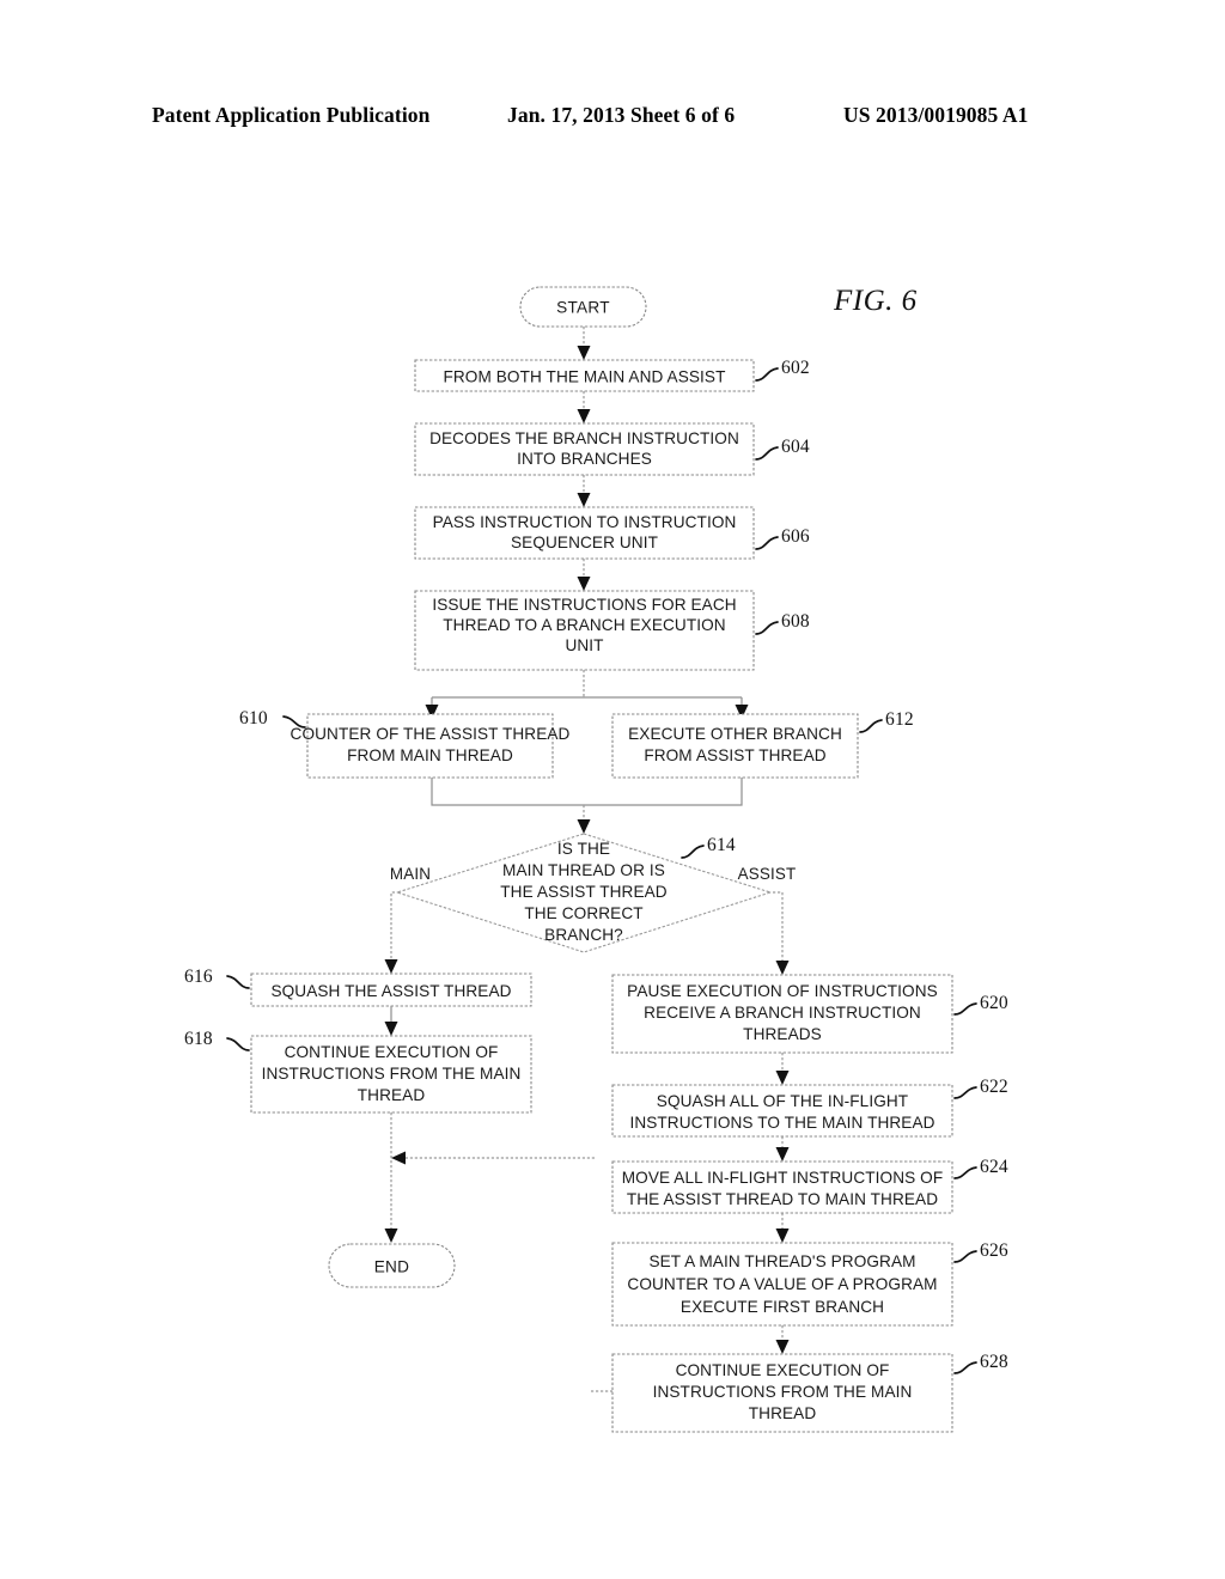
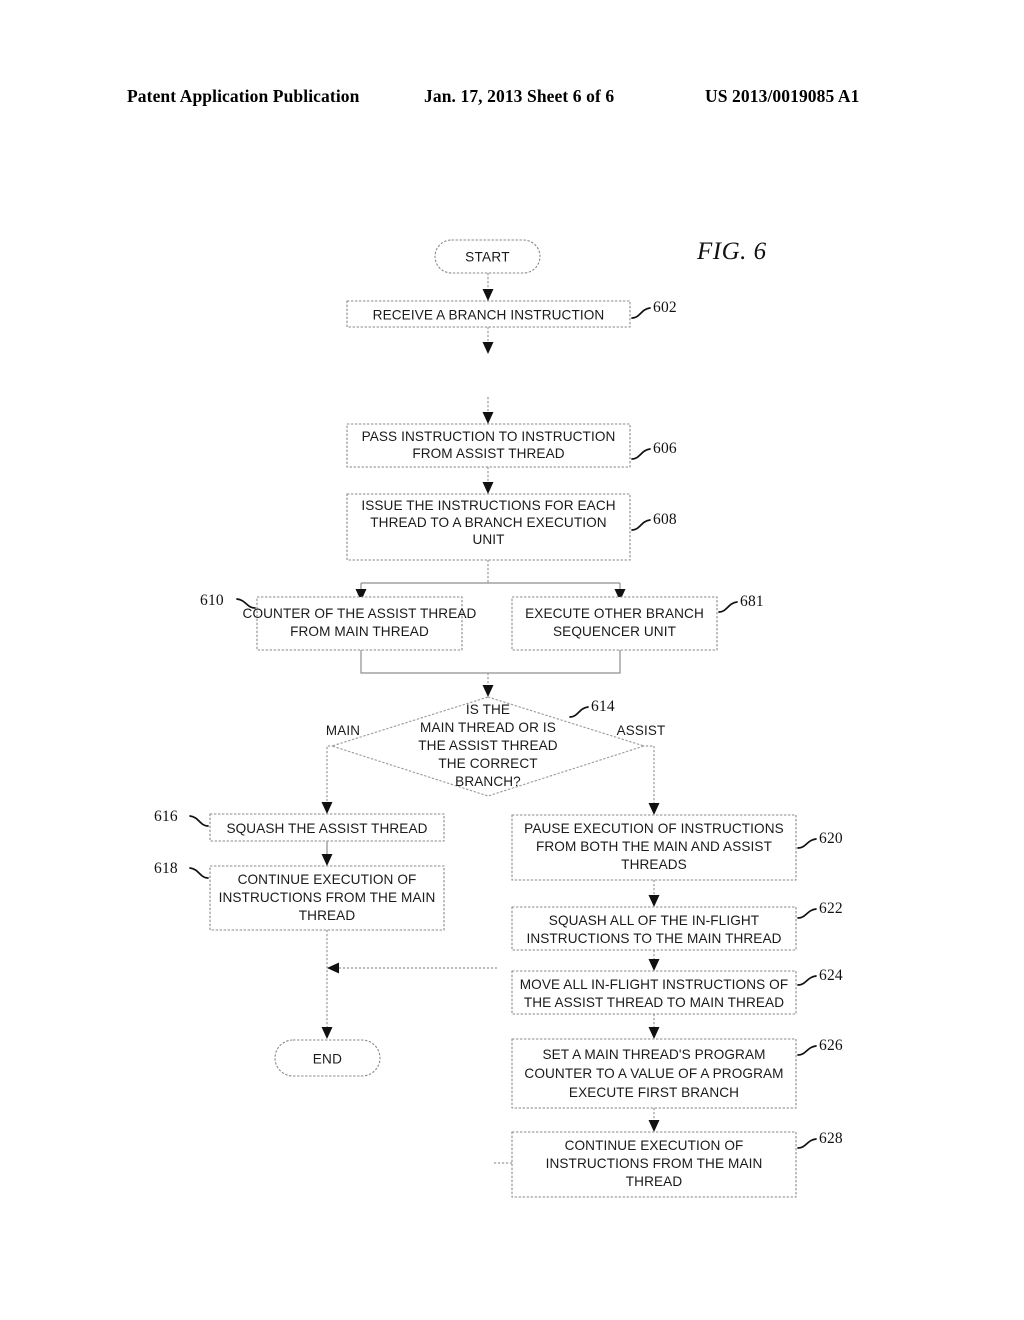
  Patent Application Publication
  Jan. 17, 2013 Sheet 6 of 6
  US 2013/0019085 A1
  FIG. 6
  START
- FROM BOTH THE MAIN AND ASSIST
+ RECEIVE A BRANCH INSTRUCTION
  602
- DECODES THE BRANCH INSTRUCTION
- INTO BRANCHES
- 604
  PASS INSTRUCTION TO INSTRUCTION
- SEQUENCER UNIT
+ FROM ASSIST THREAD
  606
  ISSUE THE INSTRUCTIONS FOR EACH
  THREAD TO A BRANCH EXECUTION
  UNIT
  608
  COUNTER OF THE ASSIST THREAD
  FROM MAIN THREAD
  610
  EXECUTE OTHER BRANCH
- FROM ASSIST THREAD
+ SEQUENCER UNIT
- 612
+ 681
  IS THE
  MAIN THREAD OR IS
  THE ASSIST THREAD
  THE CORRECT
  BRANCH?
  614
  MAIN
  ASSIST
  SQUASH THE ASSIST THREAD
  616
  CONTINUE EXECUTION OF
  INSTRUCTIONS FROM THE MAIN
  THREAD
  618
  PAUSE EXECUTION OF INSTRUCTIONS
- RECEIVE A BRANCH INSTRUCTION
+ FROM BOTH THE MAIN AND ASSIST
  THREADS
  620
  SQUASH ALL OF THE IN-FLIGHT
  INSTRUCTIONS TO THE MAIN THREAD
  622
  MOVE ALL IN-FLIGHT INSTRUCTIONS OF
  THE ASSIST THREAD TO MAIN THREAD
  624
  SET A MAIN THREAD'S PROGRAM
  COUNTER TO A VALUE OF A PROGRAM
  EXECUTE FIRST BRANCH
  626
  CONTINUE EXECUTION OF
  INSTRUCTIONS FROM THE MAIN
  THREAD
  628
  END
